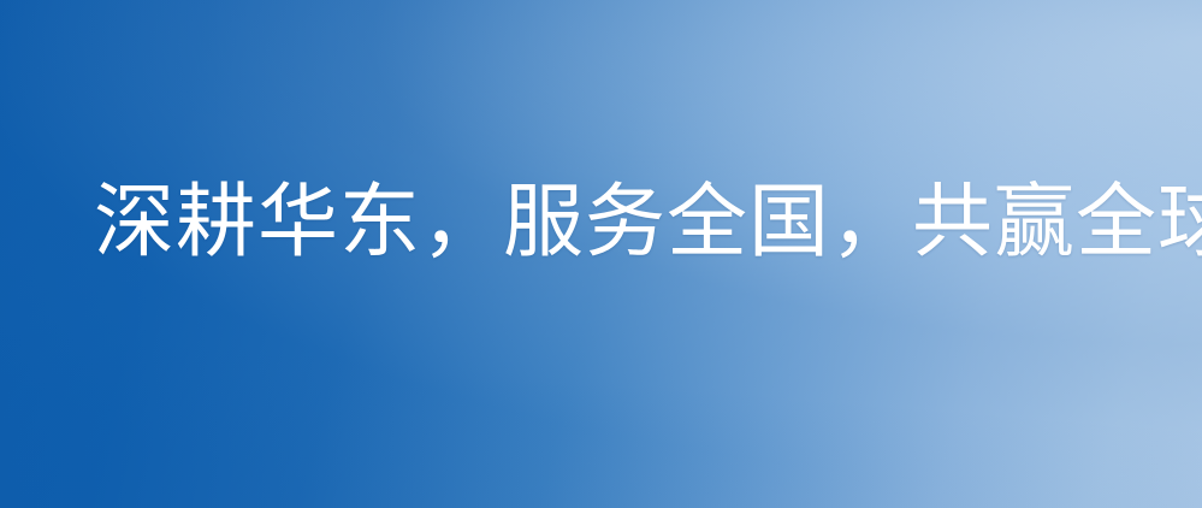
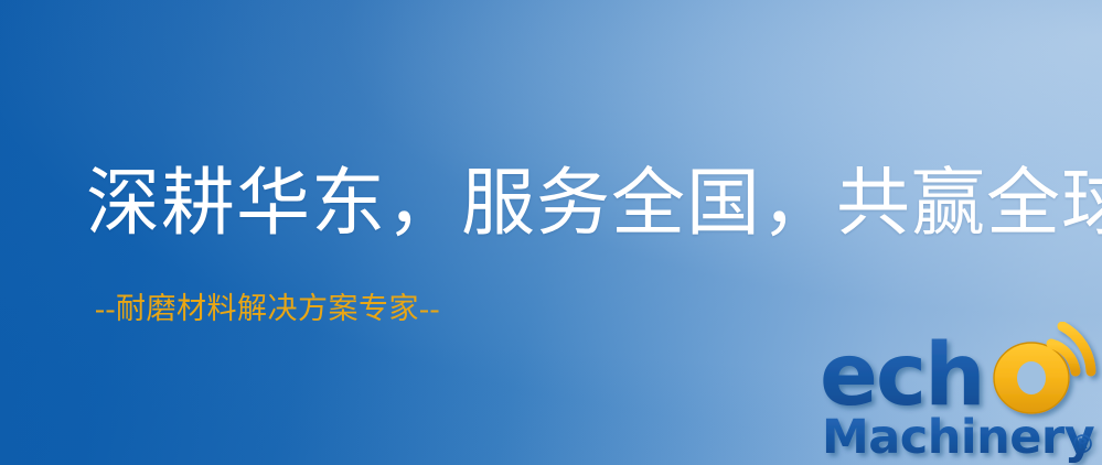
  深耕华东，服务全国，共赢全球
+ --耐磨材料解决方案专家--
+ ech
+ Machinery
+ ®
